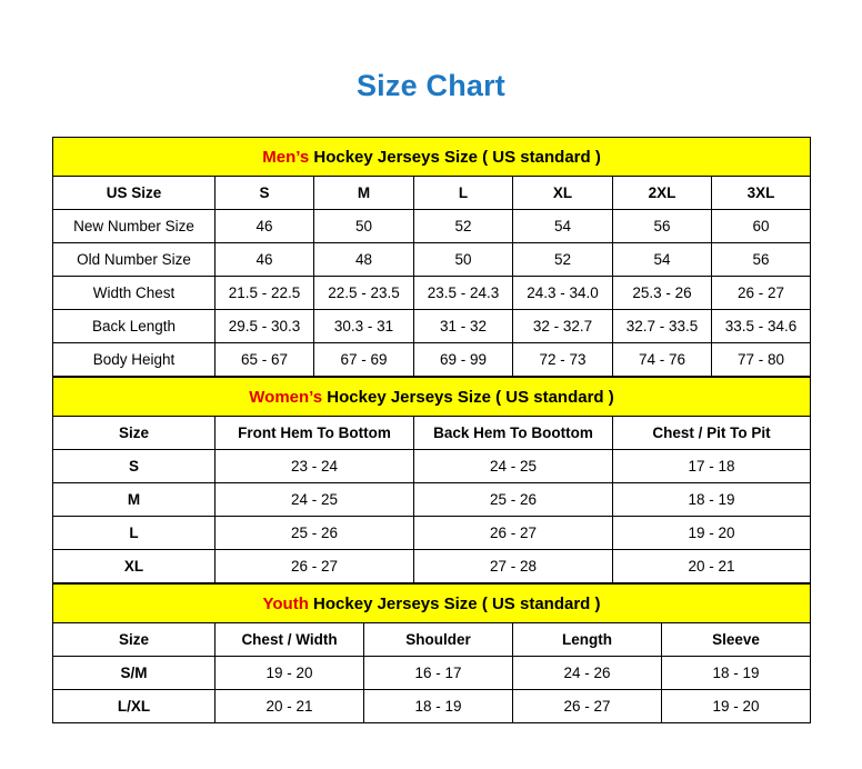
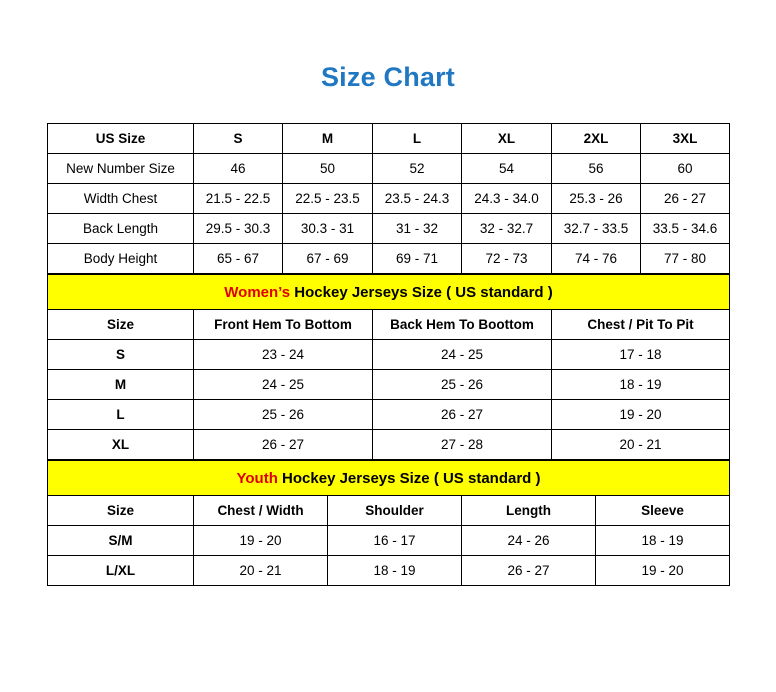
  Size Chart
- Men’s Hockey Jerseys Size ( US standard )
  US Size	S	M	L	XL	2XL	3XL
  New Number Size	46	50	52	54	56	60
- Old Number Size	46	48	50	52	54	56
  Width Chest	21.5 - 22.5	22.5 - 23.5	23.5 - 24.3	24.3 - 34.0	25.3 - 26	26 - 27
  Back Length	29.5 - 30.3	30.3 - 31	31 - 32	32 - 32.7	32.7 - 33.5	33.5 - 34.6
- Body Height	65 - 67	67 - 69	69 - 99	72 - 73	74 - 76	77 - 80
+ Body Height	65 - 67	67 - 69	69 - 71	72 - 73	74 - 76	77 - 80
  Women’s Hockey Jerseys Size ( US standard )
  Size	Front Hem To Bottom	Back Hem To Boottom	Chest / Pit To Pit
  S	23 - 24	24 - 25	17 - 18
  M	24 - 25	25 - 26	18 - 19
  L	25 - 26	26 - 27	19 - 20
  XL	26 - 27	27 - 28	20 - 21
  Youth Hockey Jerseys Size ( US standard )
  Size	Chest / Width	Shoulder	Length	Sleeve
  S/M	19 - 20	16 - 17	24 - 26	18 - 19
  L/XL	20 - 21	18 - 19	26 - 27	19 - 20
